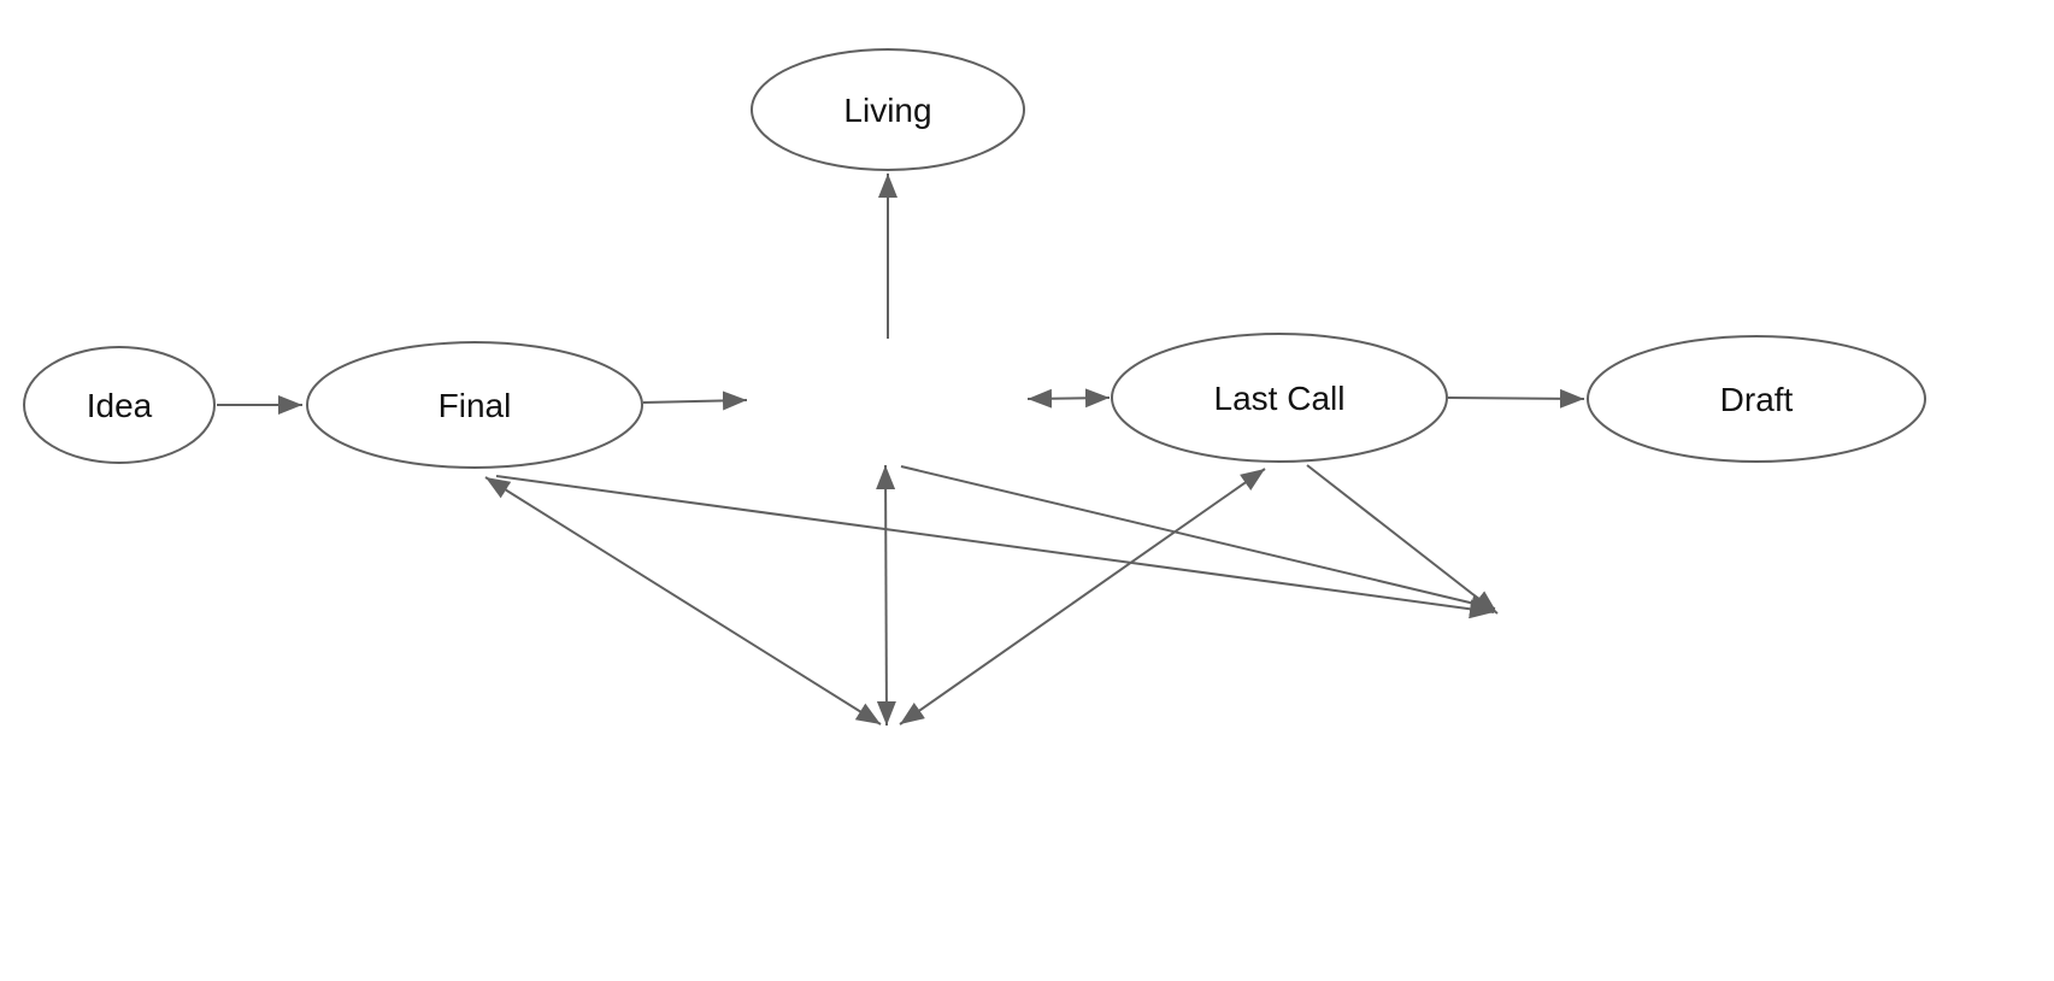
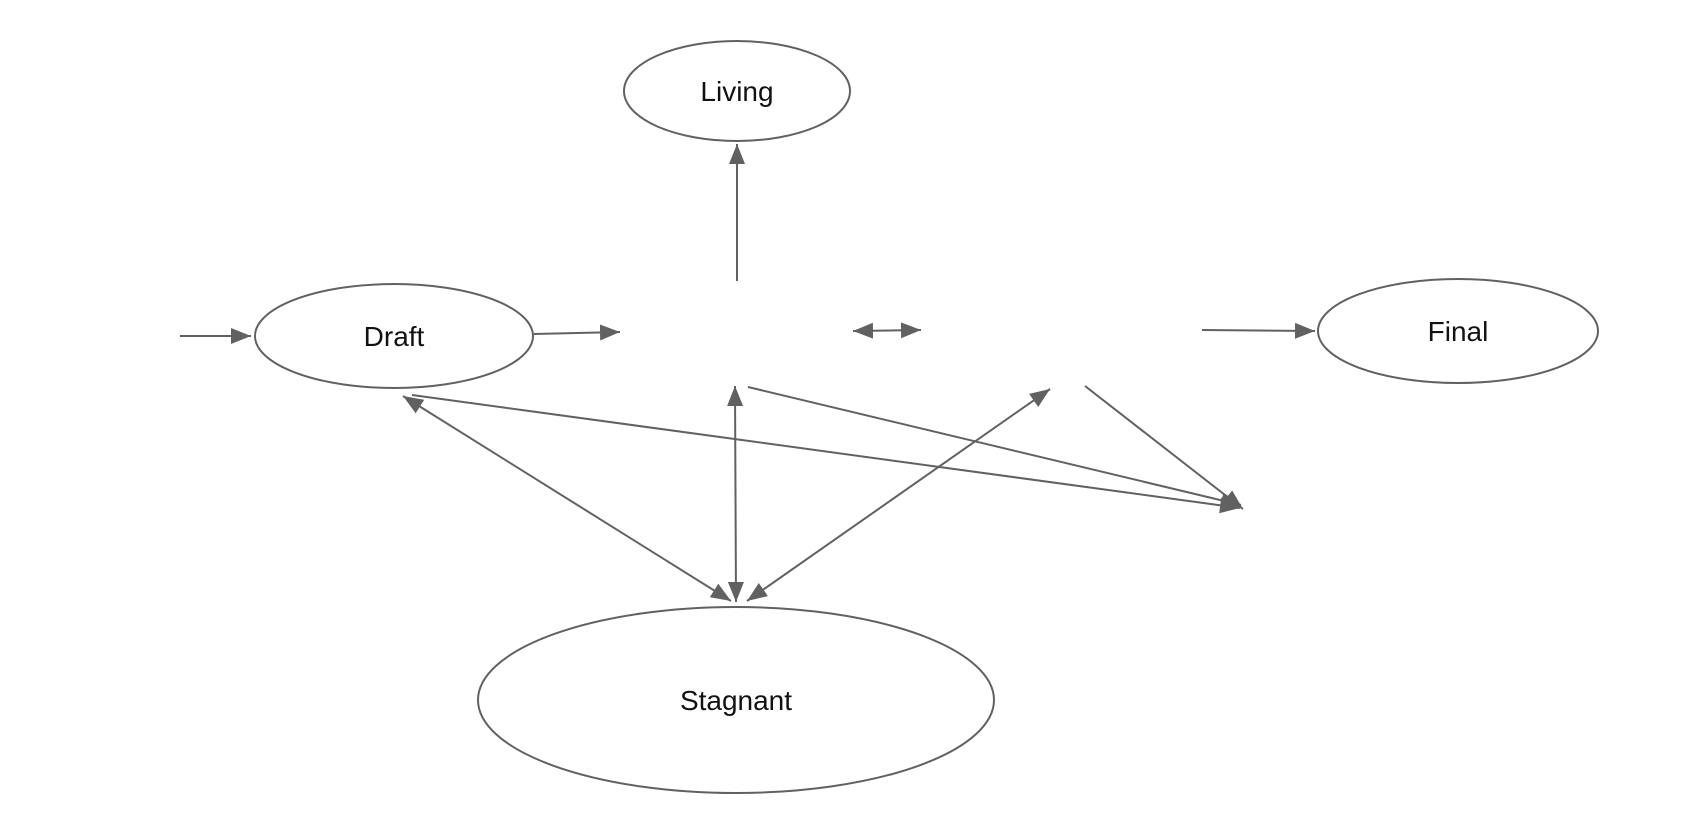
- Idea
- Final
+ Draft
- Last Call
- Draft
+ Final
  Living
+ Stagnant
